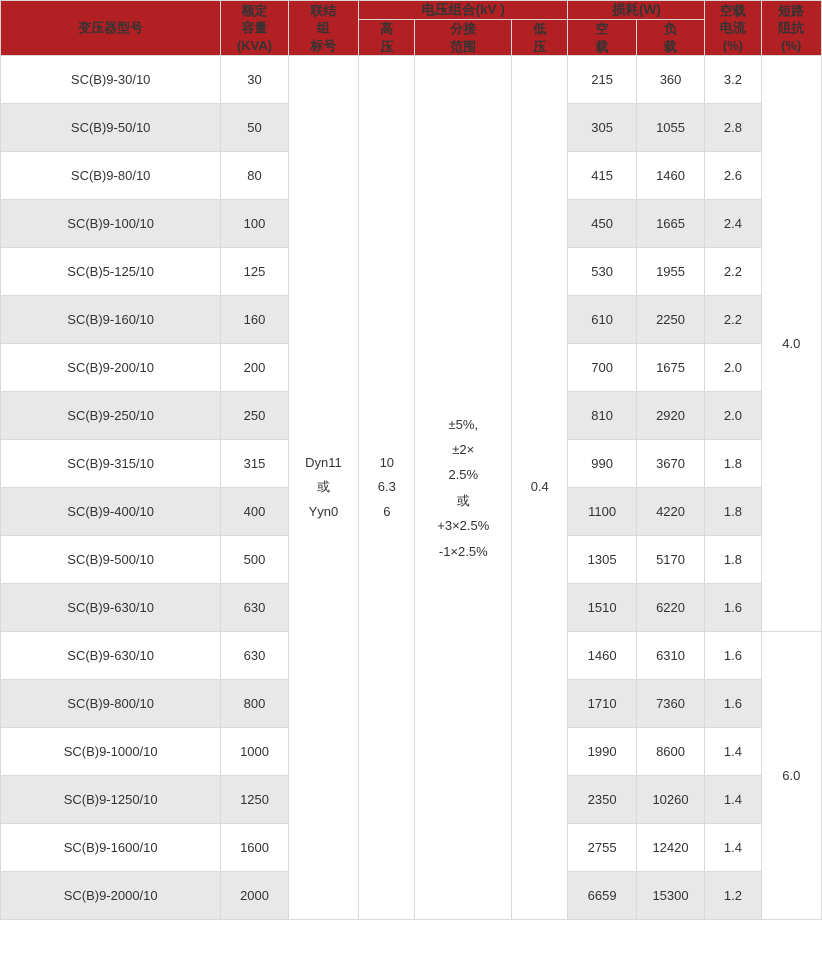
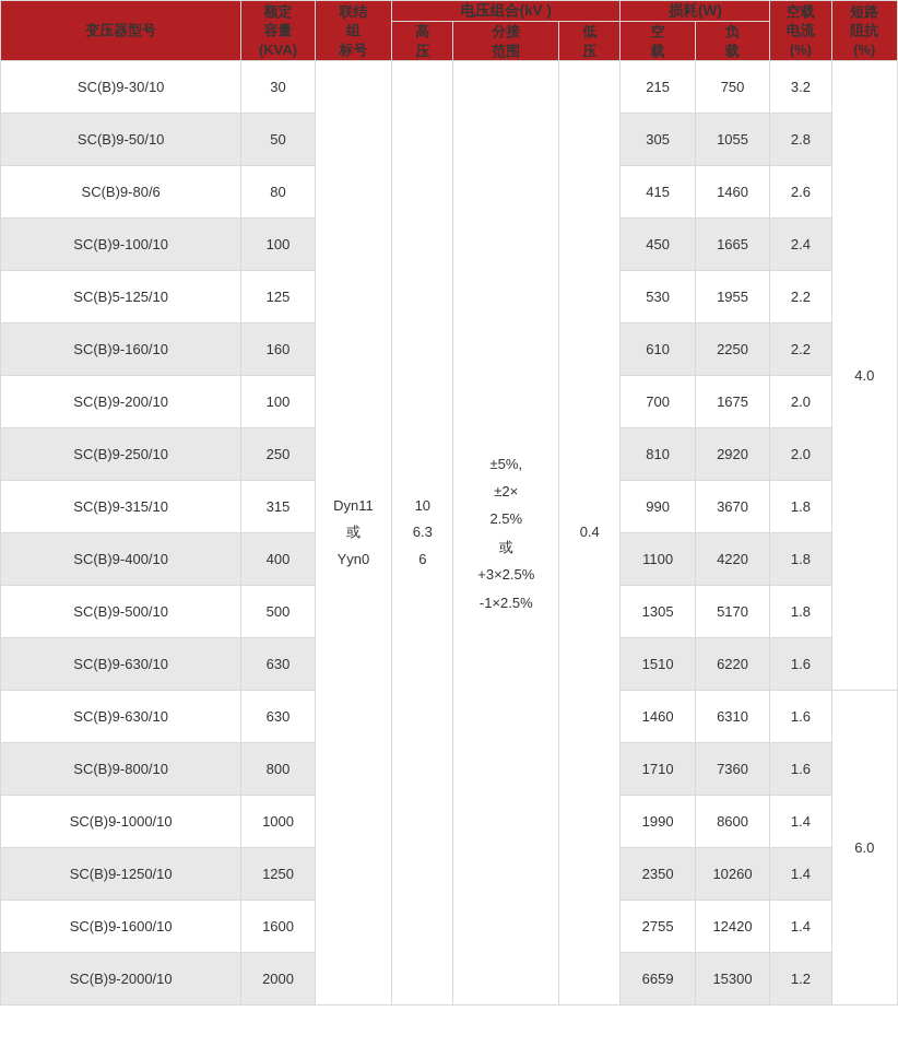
  变压器型号	额定 容量 (KVA)	联结 组 标号	电压组合(kV )	损耗(W)	空载 电流 (%)	短路 阻抗 (%)
  高 压	分接 范围	低 压	空 载	负 载
- SC(B)9-30/10	30	Dyn11 或 Yyn0	10 6.3 6	±5%, ±2× 2.5% 或 +3×2.5% -1×2.5%	0.4	215	360	3.2	4.0
+ SC(B)9-30/10	30	Dyn11 或 Yyn0	10 6.3 6	±5%, ±2× 2.5% 或 +3×2.5% -1×2.5%	0.4	215	750	3.2	4.0
  SC(B)9-50/10	50	305	1055	2.8
- SC(B)9-80/10	80	415	1460	2.6
+ SC(B)9-80/6	80	415	1460	2.6
  SC(B)9-100/10	100	450	1665	2.4
  SC(B)5-125/10	125	530	1955	2.2
  SC(B)9-160/10	160	610	2250	2.2
- SC(B)9-200/10	200	700	1675	2.0
+ SC(B)9-200/10	100	700	1675	2.0
  SC(B)9-250/10	250	810	2920	2.0
  SC(B)9-315/10	315	990	3670	1.8
  SC(B)9-400/10	400	1100	4220	1.8
  SC(B)9-500/10	500	1305	5170	1.8
  SC(B)9-630/10	630	1510	6220	1.6
  SC(B)9-630/10	630	1460	6310	1.6	6.0
  SC(B)9-800/10	800	1710	7360	1.6
  SC(B)9-1000/10	1000	1990	8600	1.4
  SC(B)9-1250/10	1250	2350	10260	1.4
  SC(B)9-1600/10	1600	2755	12420	1.4
  SC(B)9-2000/10	2000	6659	15300	1.2
